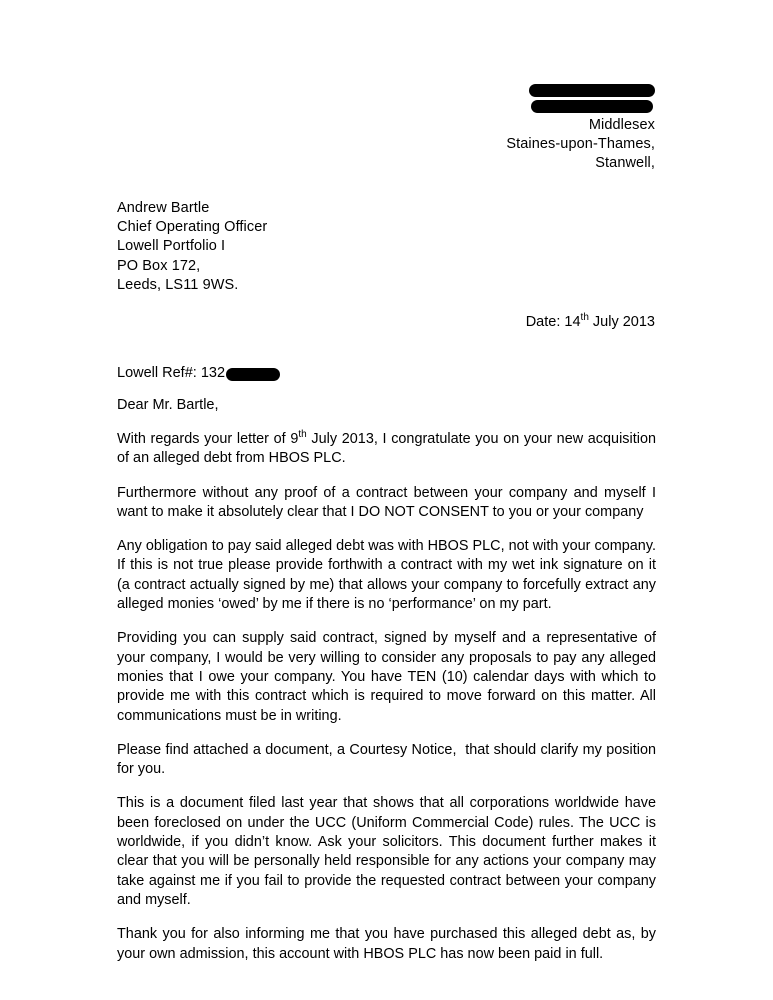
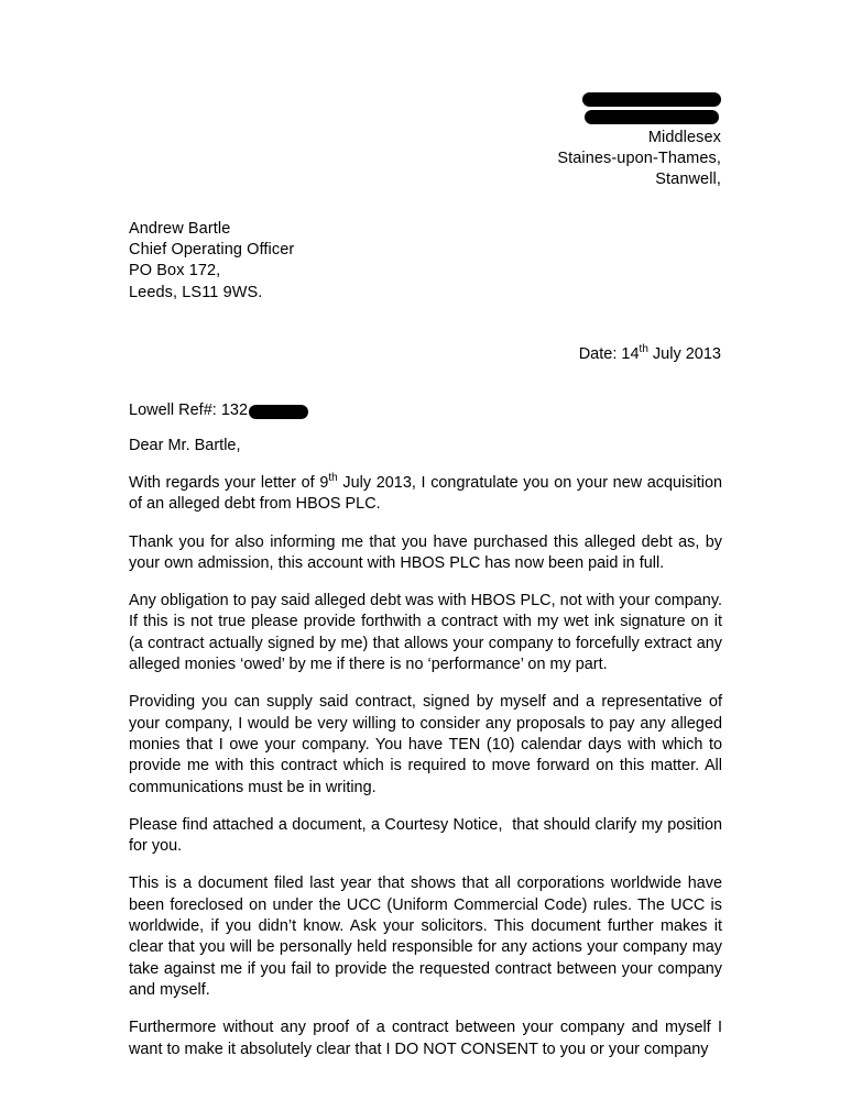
  Middlesex
  Staines-upon-Thames,
  Stanwell,
  Andrew Bartle
  Chief Operating Officer
- Lowell Portfolio I
  PO Box 172,
  Leeds, LS11 9WS.
  Date: 14th July 2013
  Lowell Ref#:
  132
  Dear Mr. Bartle,
  With regards your letter of 9th July 2013, I congratulate you on your new acquisition of an alleged debt from HBOS PLC.
- Furthermore without any proof of a contract between your company and myself I want to make it absolutely clear that I DO NOT CONSENT to you or your company
+ Thank you for also informing me that you have purchased this alleged debt as, by your own admission, this account with HBOS PLC has now been paid in full.
  Any obligation to pay said alleged debt was with HBOS PLC, not with your company. If this is not true please provide forthwith a contract with my wet ink signature on it (a contract actually signed by me) that allows your company to forcefully extract any alleged monies ‘owed’ by me if there is no ‘performance’ on my part.
  Providing you can supply said contract, signed by myself and a representative of your company, I would be very willing to consider any proposals to pay any alleged monies that I owe your company. You have TEN (10) calendar days with which to provide me with this contract which is required to move forward on this matter. All communications must be in writing.
  Please find attached a document, a Courtesy Notice, that should clarify my position for you.
  This is a document filed last year that shows that all corporations worldwide have been foreclosed on under the UCC (Uniform Commercial Code) rules. The UCC is worldwide, if you didn’t know. Ask your solicitors. This document further makes it clear that you will be personally held responsible for any actions your company may take against me if you fail to provide the requested contract between your company and myself.
- Thank you for also informing me that you have purchased this alleged debt as, by your own admission, this account with HBOS PLC has now been paid in full.
+ Furthermore without any proof of a contract between your company and myself I want to make it absolutely clear that I DO NOT CONSENT to you or your company
